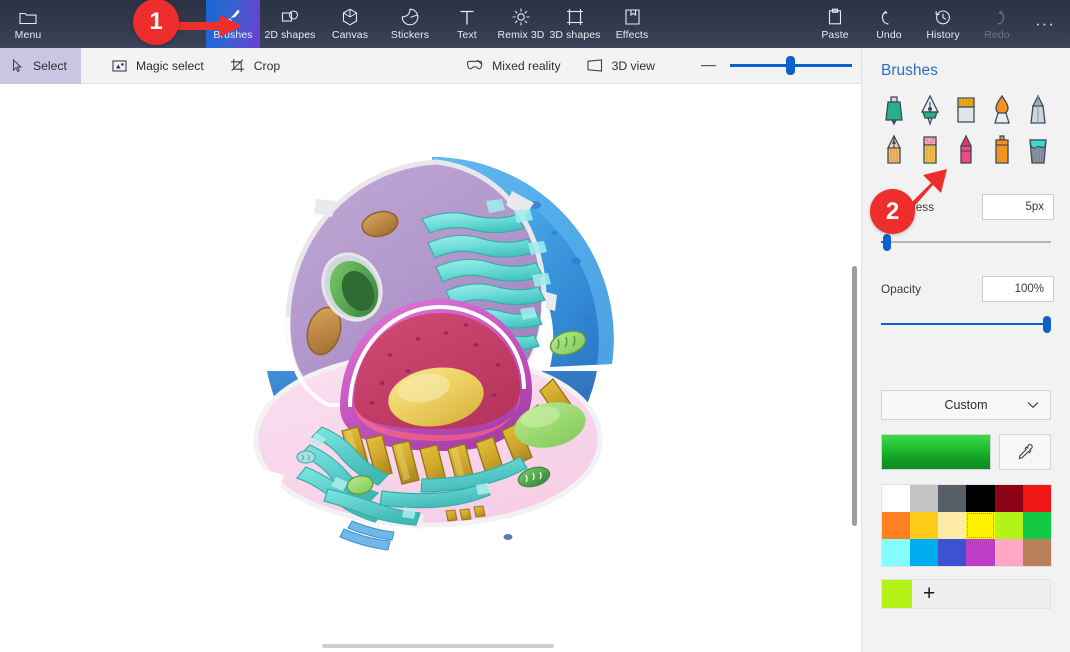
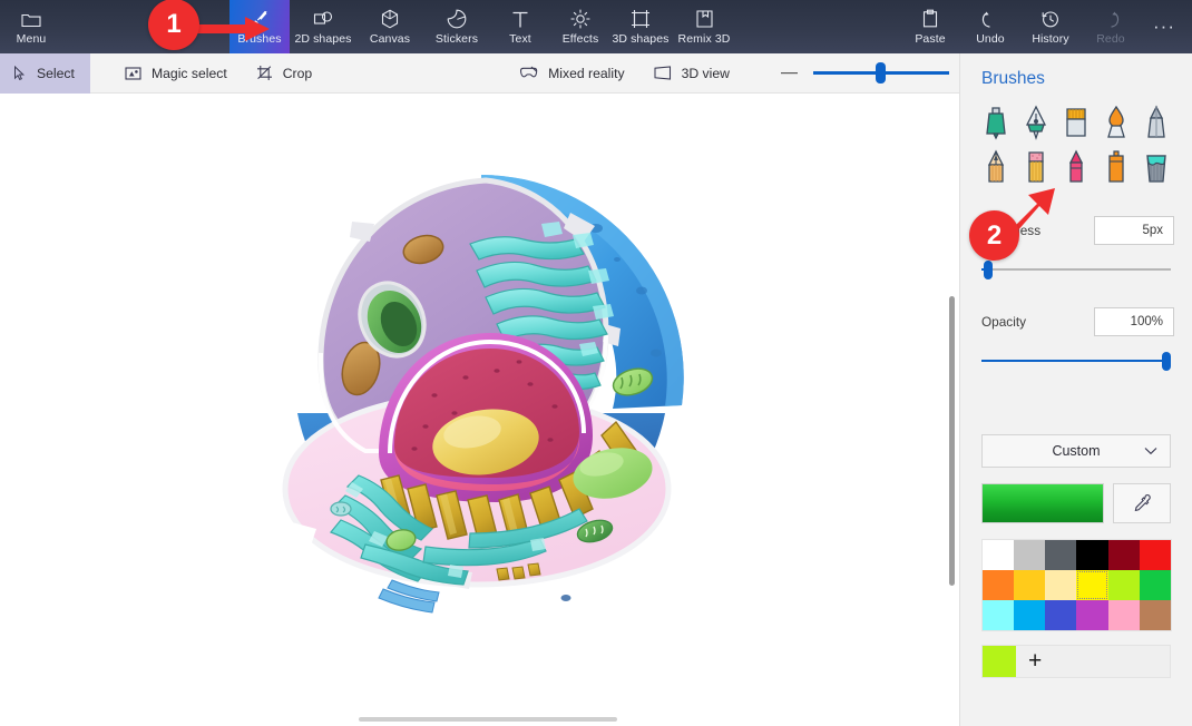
  Menu
  Bushes
  2D shapes
  Canvas
  Stickers
  Text
- Remix 3D
+ Effects
  3D shapes
- Effects
+ Remix 3D
  Paste
  Undo
  History
  Redo
  ···
  Select
  Magic select
  Crop
  Mixed reality
  3D view
  Brushes
  5px
  Opacity
  100%
  Custom
  +
  1
  2
